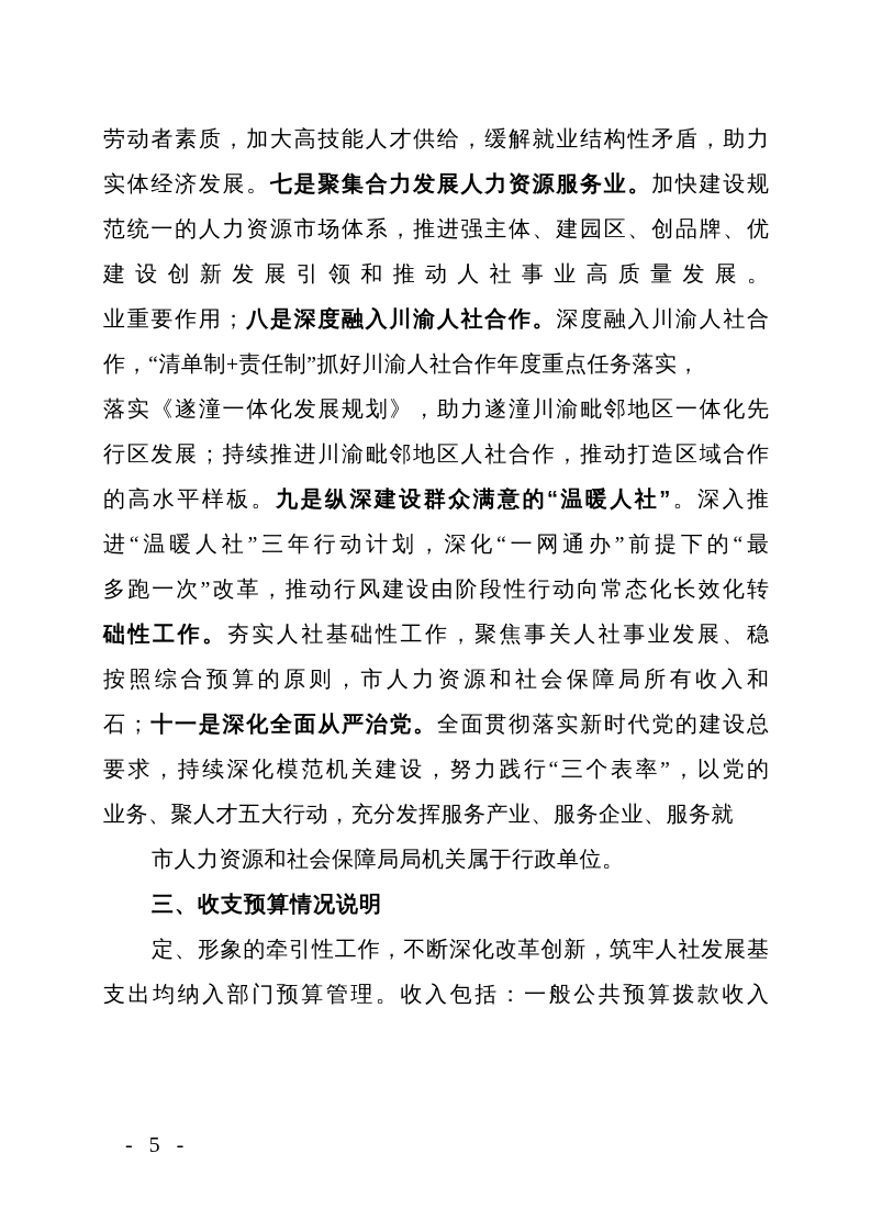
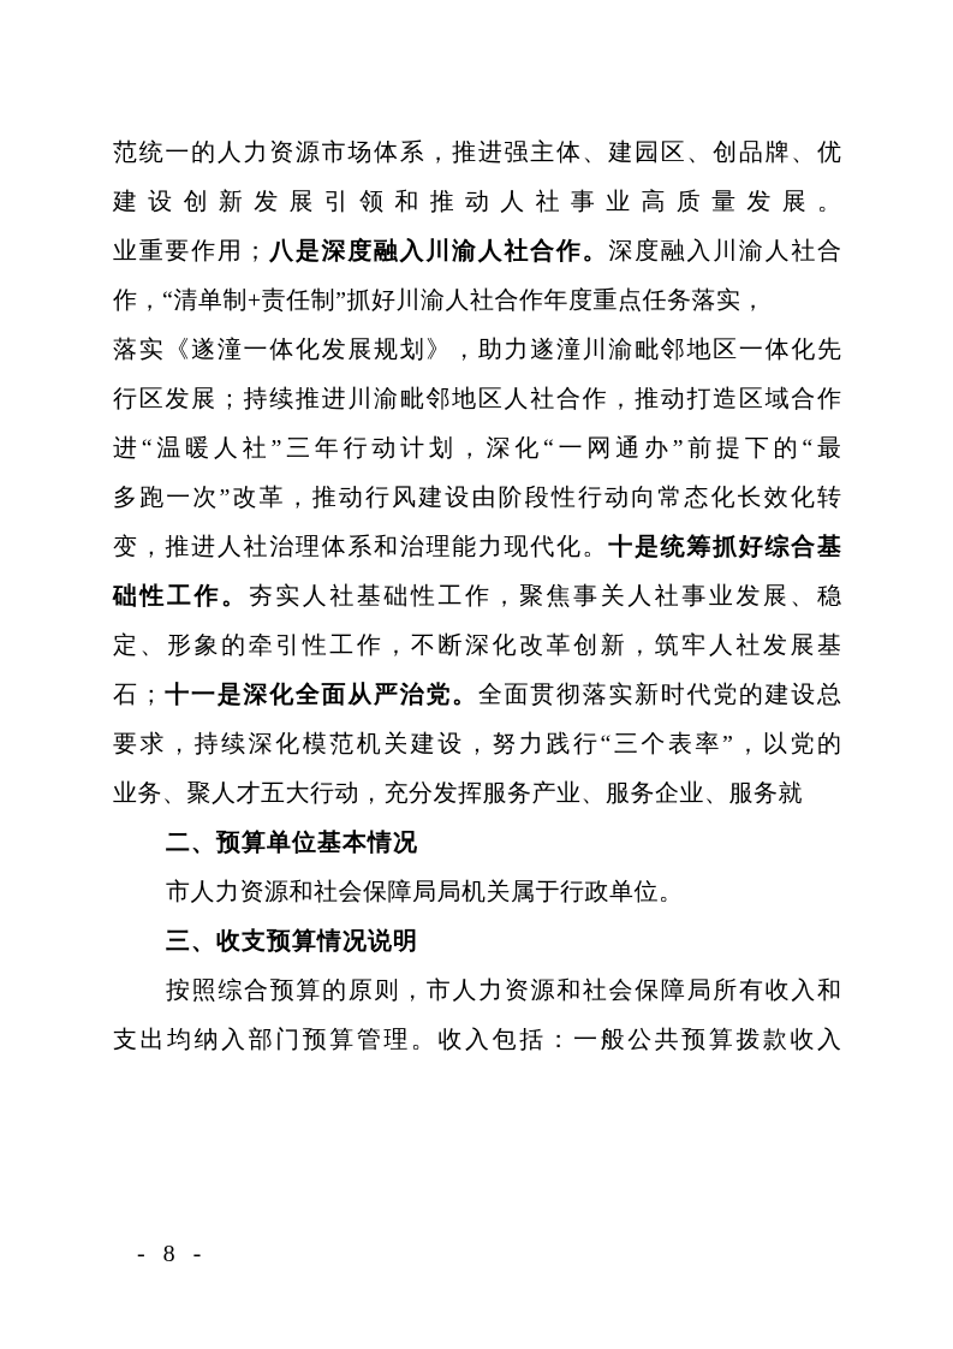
- 劳动者素质，加大高技能人才供给，缓解就业结构性矛盾，助力
- 实体经济发展。七是聚集合力发展人力资源服务业。加快建设规
  范统一的人力资源市场体系，推进强主体、建园区、创品牌、优
  建设创新发展引领和推动人社事业高质量发展。
  业重要作用；八是深度融入川渝人社合作。深度融入川渝人社合
  作，“清单制+责任制”抓好川渝人社合作年度重点任务落实，
  落实《遂潼一体化发展规划》，助力遂潼川渝毗邻地区一体化先
  行区发展；持续推进川渝毗邻地区人社合作，推动打造区域合作
- 的高水平样板。九是纵深建设群众满意的“温暖人社”。深入推
  进“温暖人社”三年行动计划，深化“一网通办”前提下的“最
  多跑一次”改革，推动行风建设由阶段性行动向常态化长效化转
+ 变，推进人社治理体系和治理能力现代化。十是统筹抓好综合基
  础性工作。夯实人社基础性工作，聚焦事关人社事业发展、稳
- 按照综合预算的原则，市人力资源和社会保障局所有收入和
+ 定、形象的牵引性工作，不断深化改革创新，筑牢人社发展基
  石；十一是深化全面从严治党。全面贯彻落实新时代党的建设总
  要求，持续深化模范机关建设，努力践行“三个表率”，以党的
  业务、聚人才五大行动，充分发挥服务产业、服务企业、服务就
+ 二、预算单位基本情况
  市人力资源和社会保障局局机关属于行政单位。
  三、收支预算情况说明
- 定、形象的牵引性工作，不断深化改革创新，筑牢人社发展基
+ 按照综合预算的原则，市人力资源和社会保障局所有收入和
  支出均纳入部门预算管理。收入包括：一般公共预算拨款收入
- - 5 -
+ - 8 -
